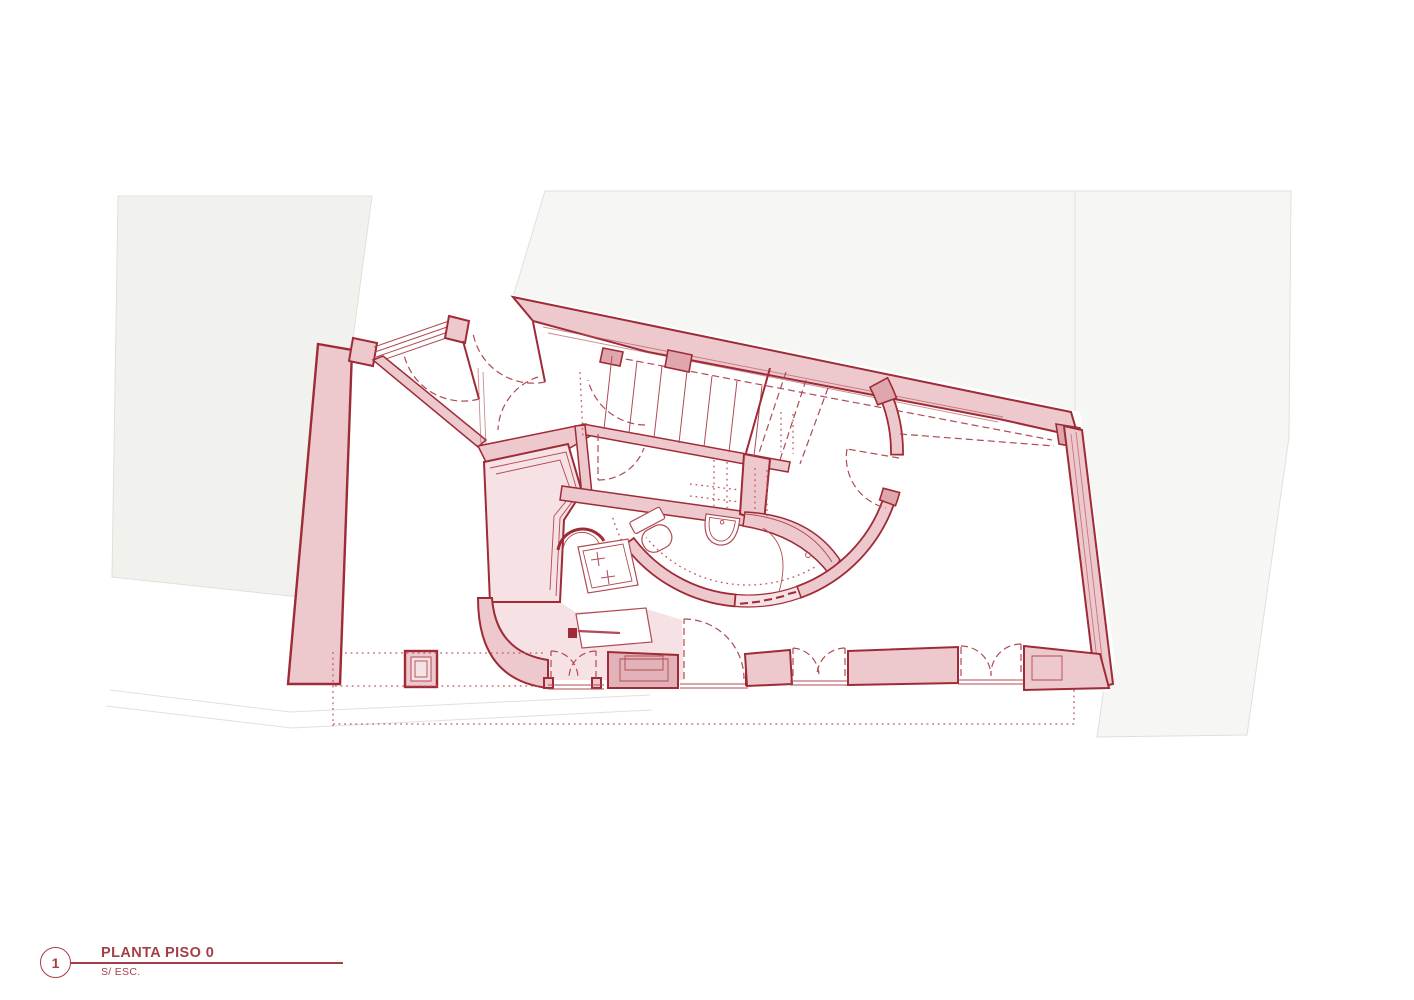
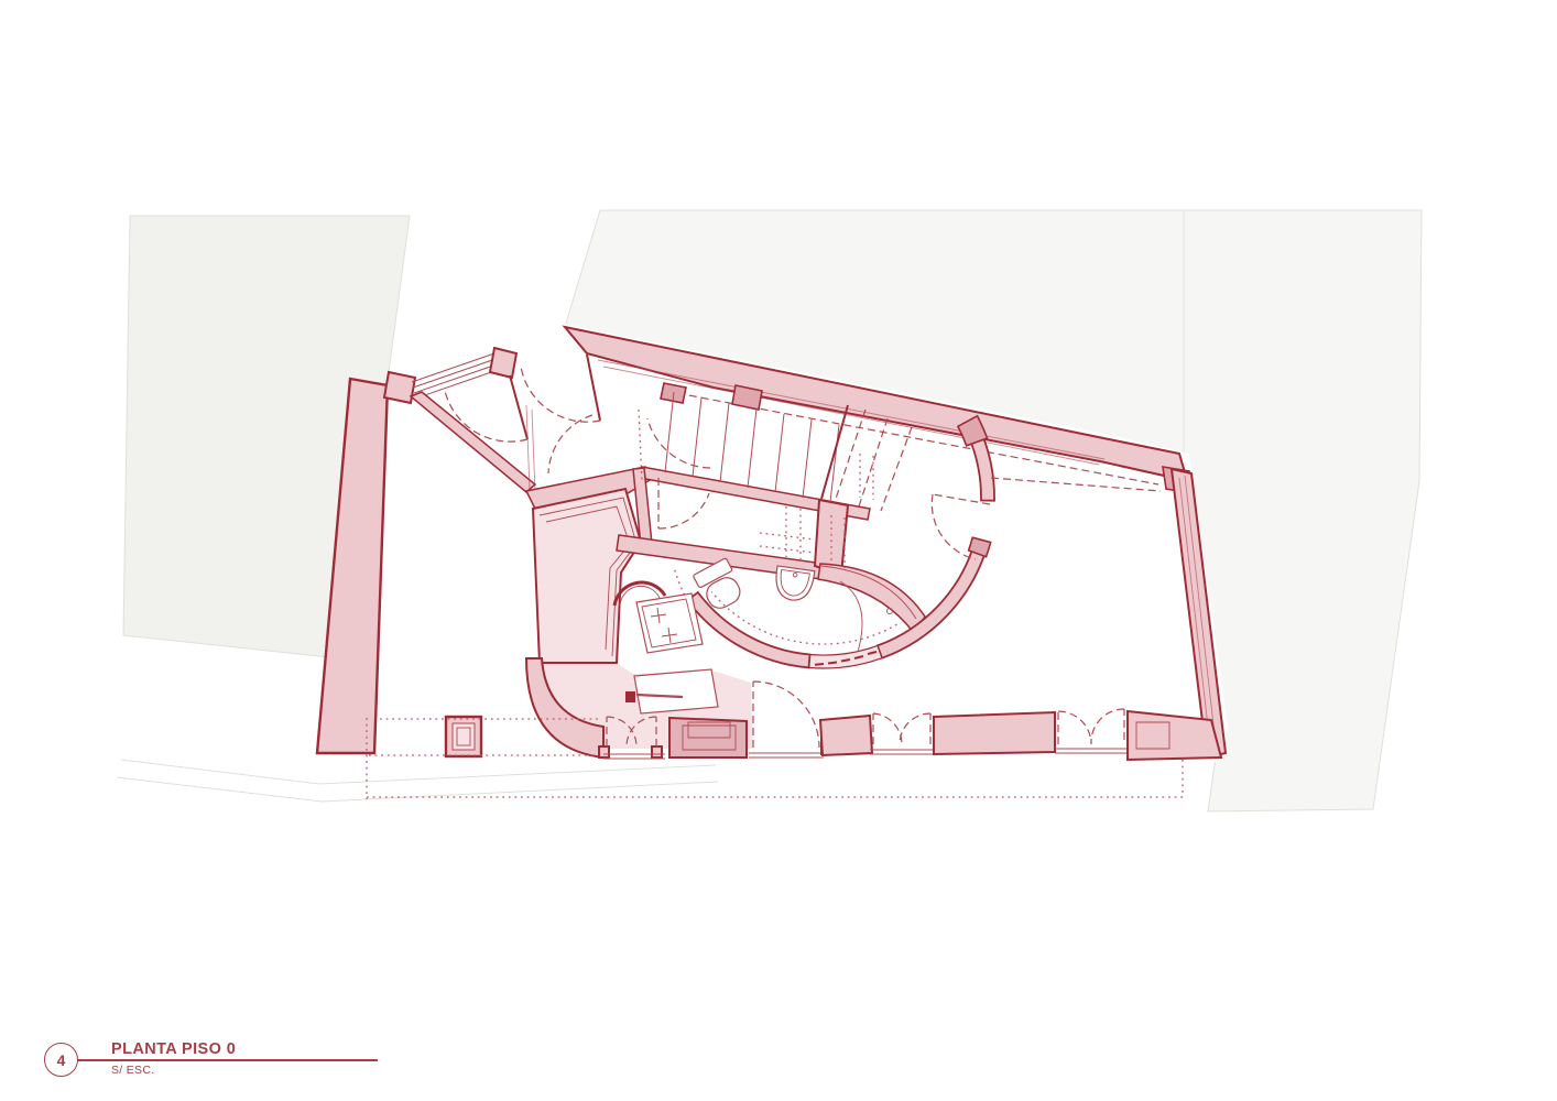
- 1
+ 4
  PLANTA PISO 0
  S/ ESC.
